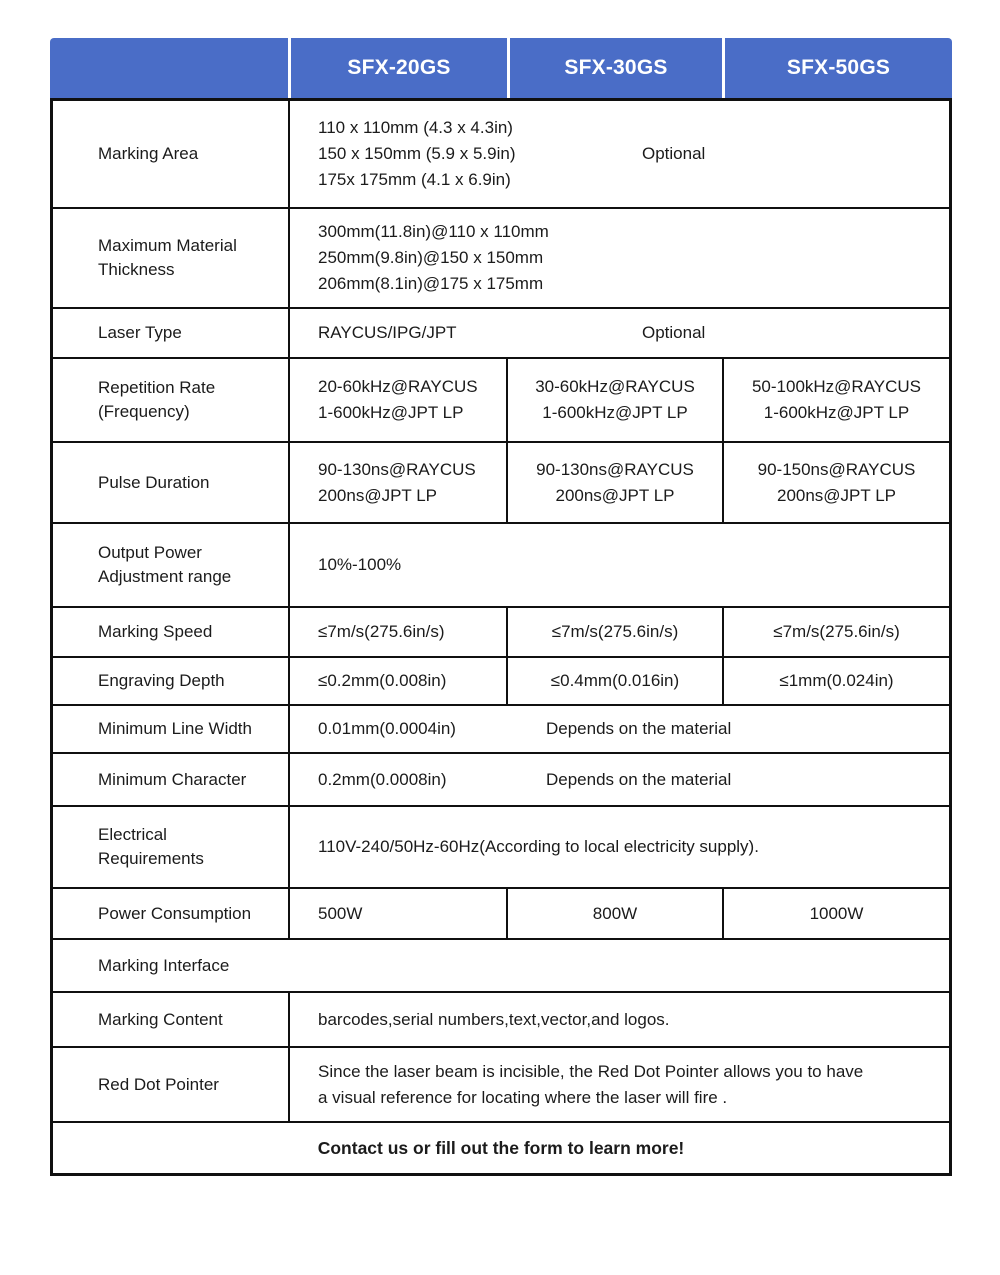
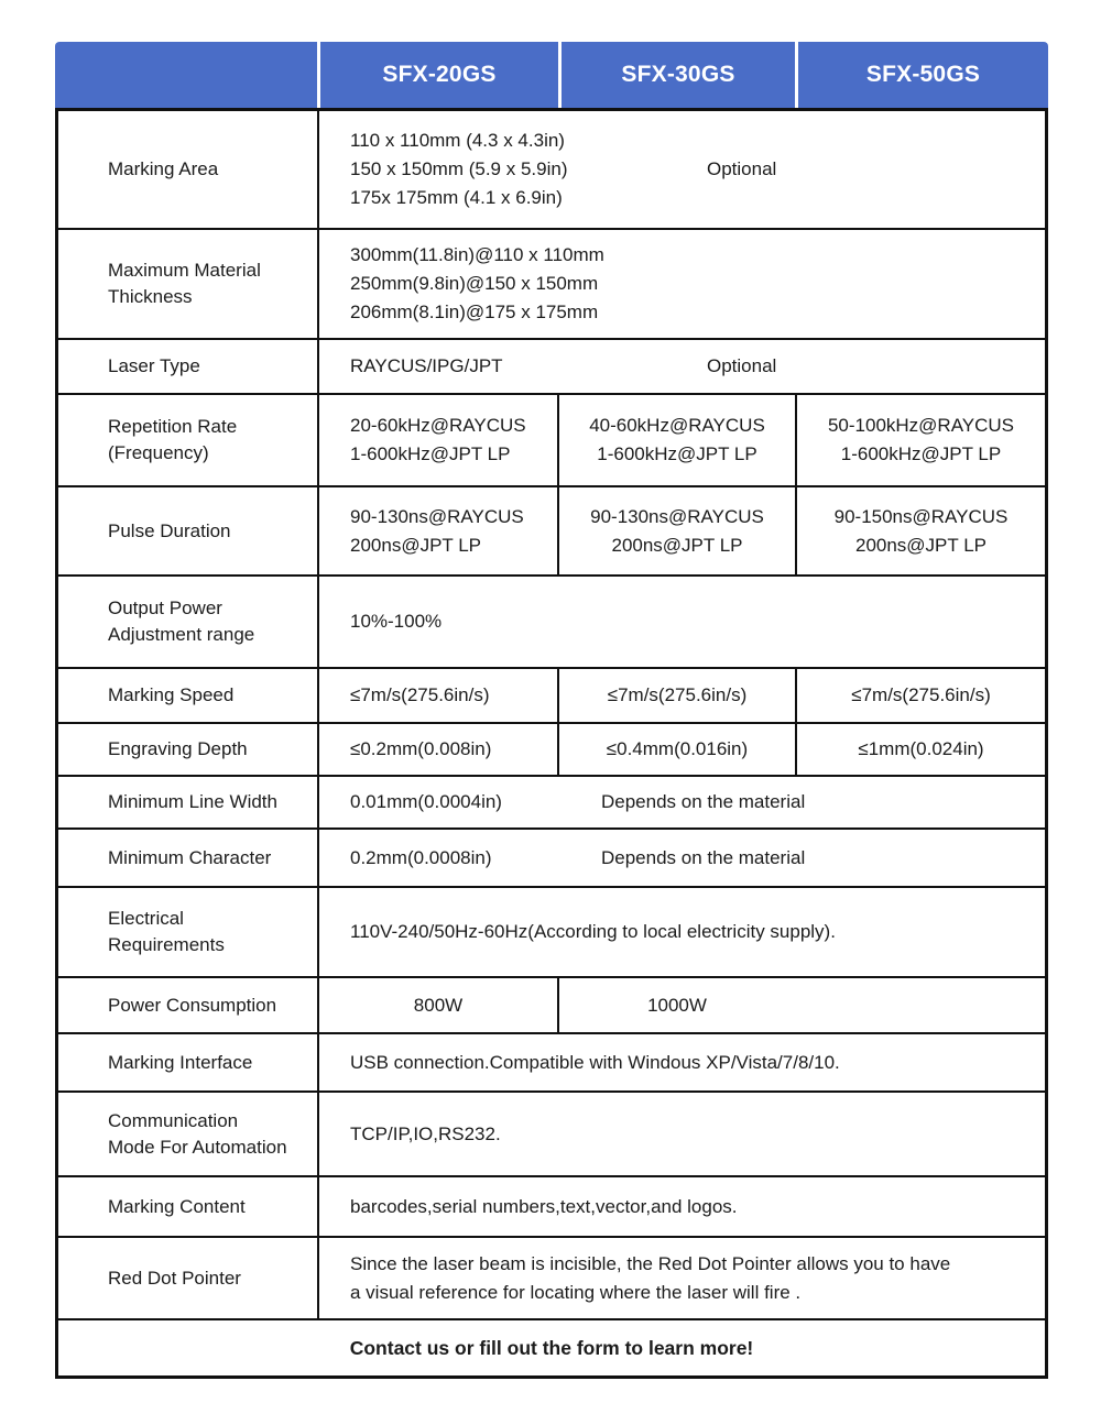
  SFX-20GS
  SFX-30GS
  SFX-50GS
  Marking Area
  110 x 110mm (4.3 x 4.3in)
  150 x 150mm (5.9 x 5.9in)
  175x 175mm (4.1 x 6.9in)
  Optional
  Maximum Material
  Thickness
  300mm(11.8in)@110 x 110mm
  250mm(9.8in)@150 x 150mm
  206mm(8.1in)@175 x 175mm
  Laser Type
  RAYCUS/IPG/JPT
  Optional
  Repetition Rate
  (Frequency)
  20-60kHz@RAYCUS
  1-600kHz@JPT LP
- 30-60kHz@RAYCUS
+ 40-60kHz@RAYCUS
  1-600kHz@JPT LP
  50-100kHz@RAYCUS
  1-600kHz@JPT LP
  Pulse Duration
  90-130ns@RAYCUS
  200ns@JPT LP
  90-130ns@RAYCUS
  200ns@JPT LP
  90-150ns@RAYCUS
  200ns@JPT LP
  Output Power
  Adjustment range
  10%-100%
  Marking Speed
  ≤7m/s(275.6in/s)
  ≤7m/s(275.6in/s)
  ≤7m/s(275.6in/s)
  Engraving Depth
  ≤0.2mm(0.008in)
  ≤0.4mm(0.016in)
  ≤1mm(0.024in)
  Minimum Line Width
  0.01mm(0.0004in)
  Depends on the material
  Minimum Character
  0.2mm(0.0008in)
  Depends on the material
  Electrical
  Requirements
  110V-240/50Hz-60Hz(According to local electricity supply).
  Power Consumption
- 500W
  800W
  1000W
  Marking Interface
+ USB connection.Compatible with Windous XP/Vista/7/8/10.
+ Communication
+ Mode For Automation
+ TCP/IP,IO,RS232.
  Marking Content
  barcodes,serial numbers,text,vector,and logos.
  Red Dot Pointer
  Since the laser beam is incisible, the Red Dot Pointer allows you to have
  a visual reference for locating where the laser will fire .
  Contact us or fill out the form to learn more!
